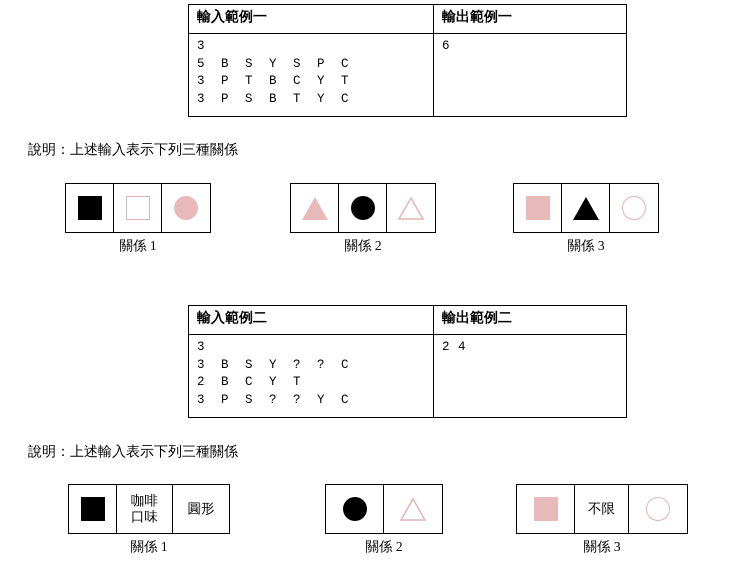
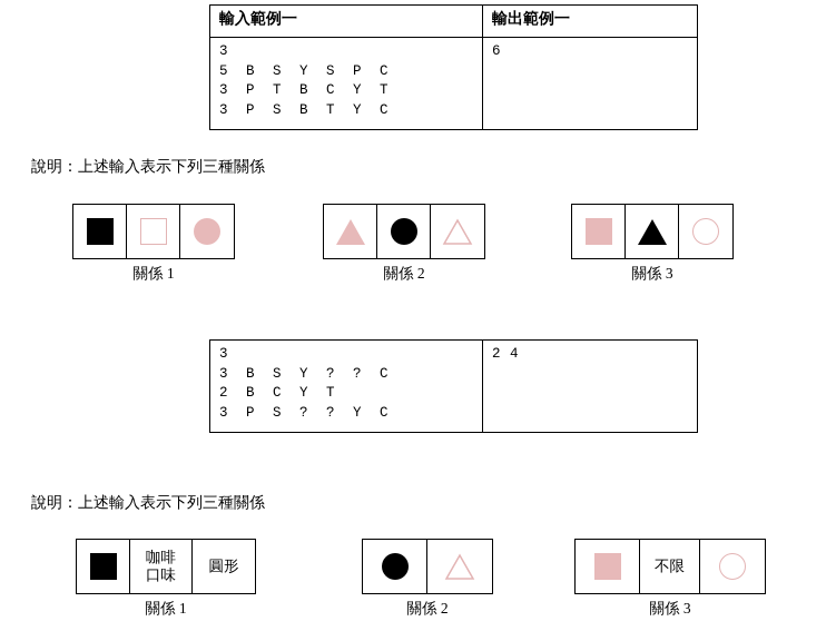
  輸入範例一	輸出範例一
  3 5 B S Y S P C 3 P T B C Y T 3 P S B T Y C	6
  說明：上述輸入表示下列三種關係
  關係 1
  關係 2
  關係 3
- 輸入範例二	輸出範例二
  3 3 B S Y ? ? C 2 B C Y T 3 P S ? ? Y C	2 4
  說明：上述輸入表示下列三種關係
  咖啡
  口味
  圓形
  關係 1
  關係 2
  不限
  關係 3
